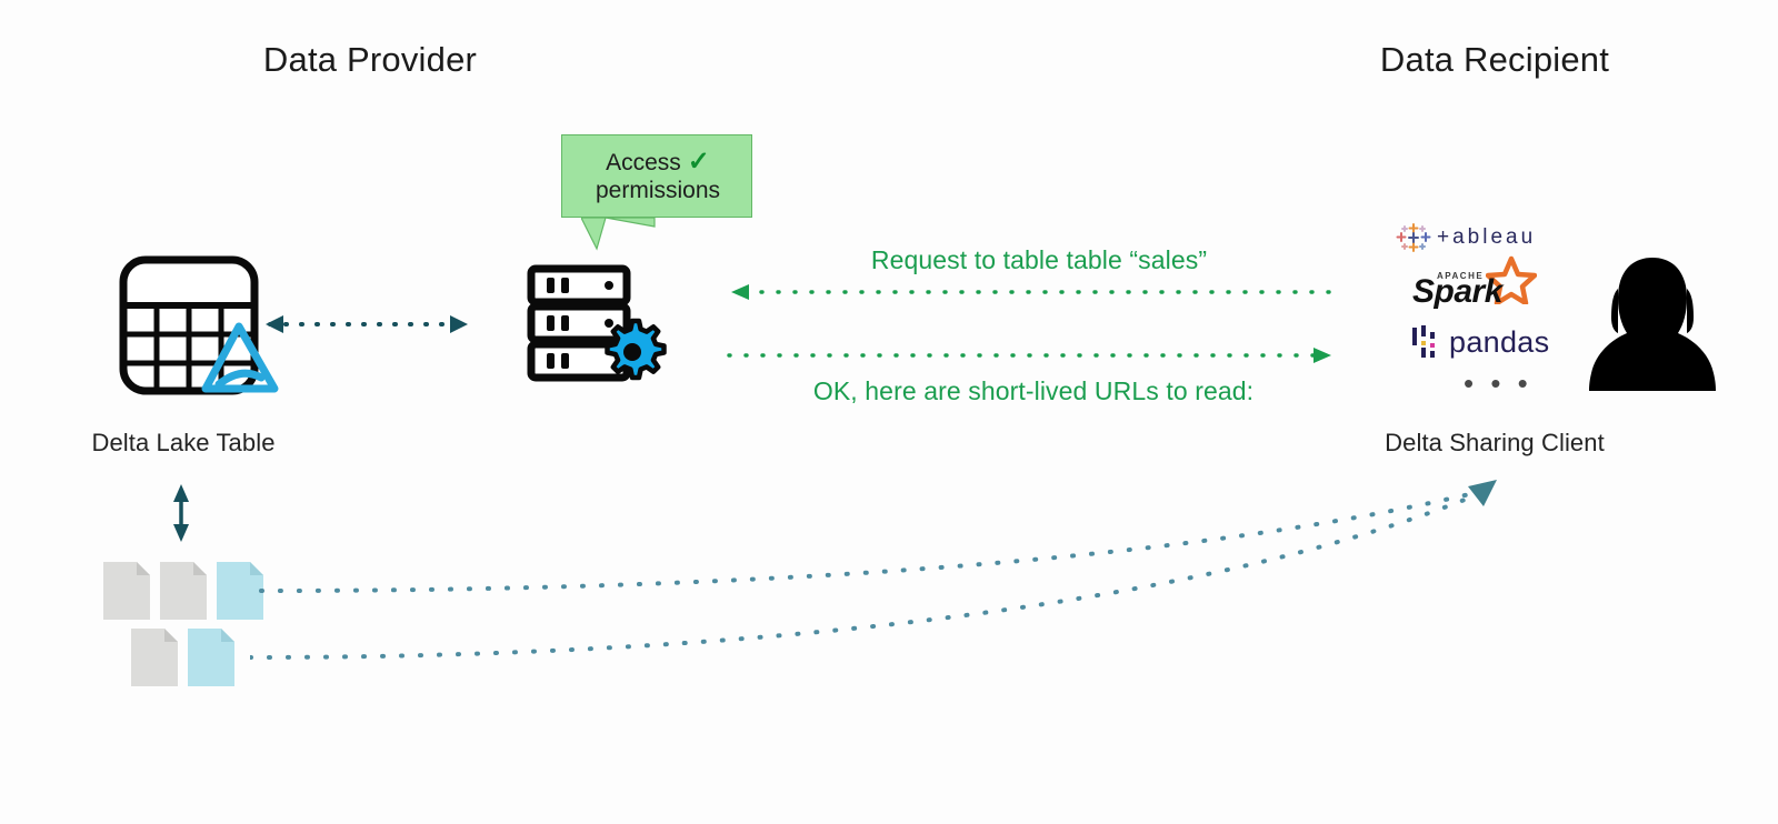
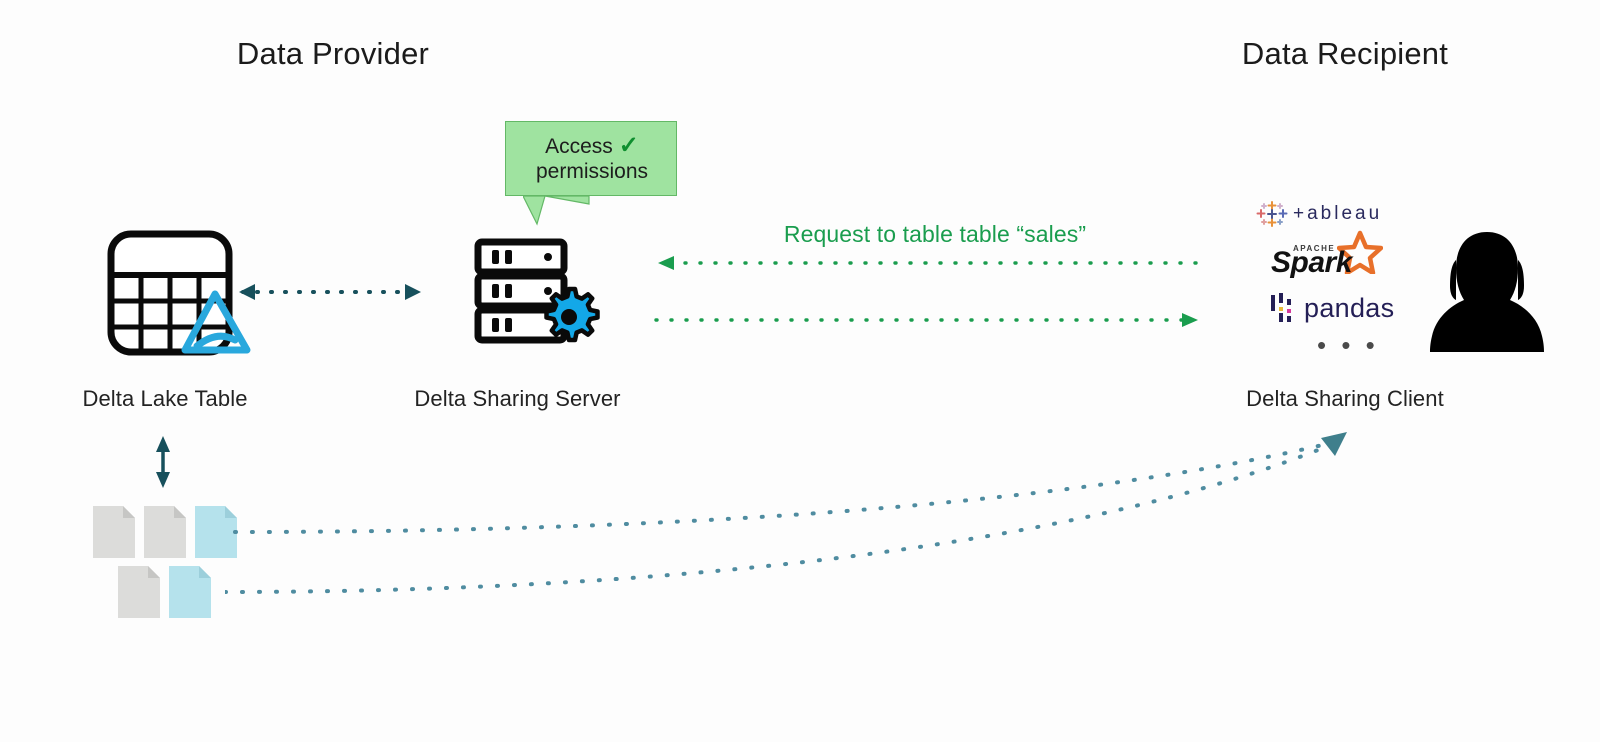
  Data Provider
  Data Recipient
  Delta Lake Table
  Access ✓
  permissions
+ Delta Sharing Server
  Request to table table “sales”
- OK, here are short-lived URLs to read:
  +ableau
  APACHE
  Spark
  pandas
  • • •
  Delta Sharing Client
